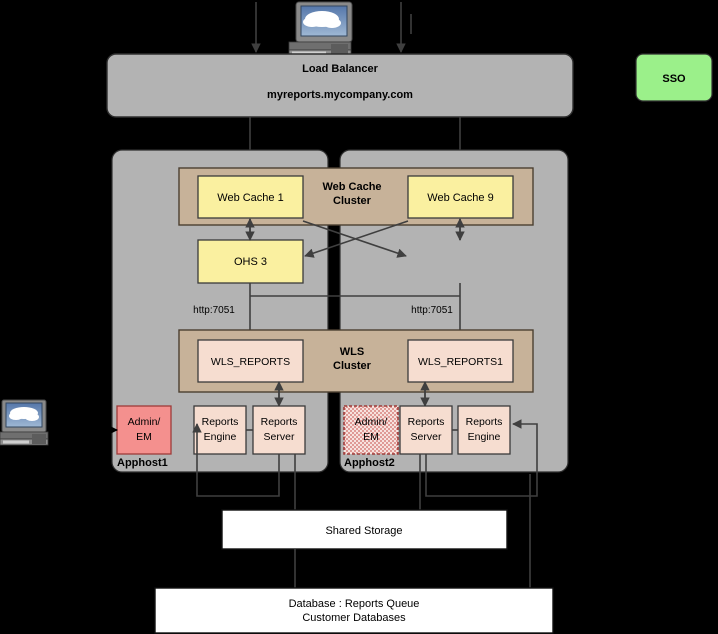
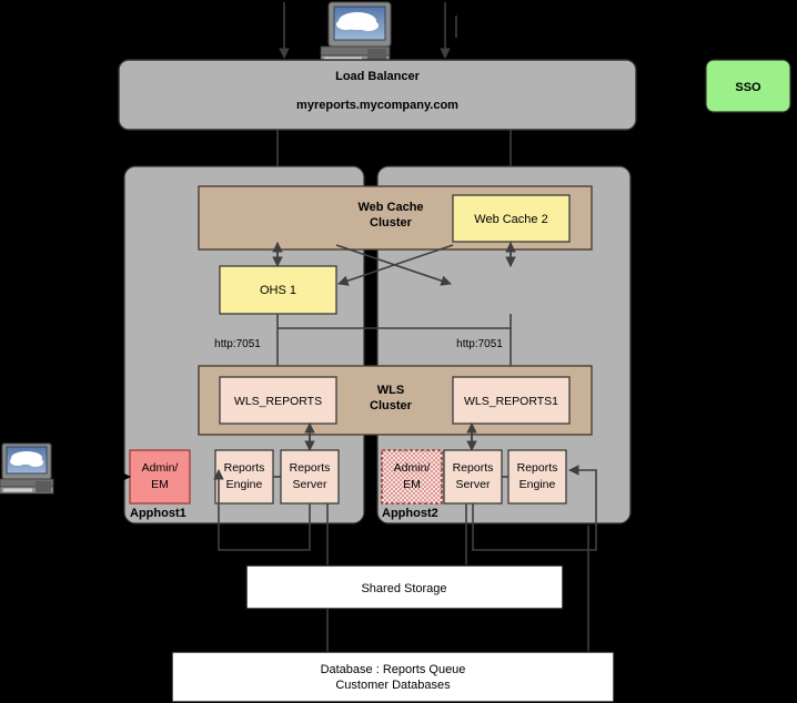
  Load Balancer
  myreports.mycompany.com
  SSO
  Web Cache
  Cluster
- Web Cache 1
- Web Cache 9
+ Web Cache 2
- OHS 3
+ OHS 1
  http:7051
  http:7051
  WLS
  Cluster
  WLS_REPORTS
  WLS_REPORTS1
  Admin/
  EM
  Reports
  Engine
  Reports
  Server
  Apphost1
  Admin/
  EM
  Reports
  Server
  Reports
  Engine
  Apphost2
  Shared Storage
  Database : Reports Queue
  Customer Databases
